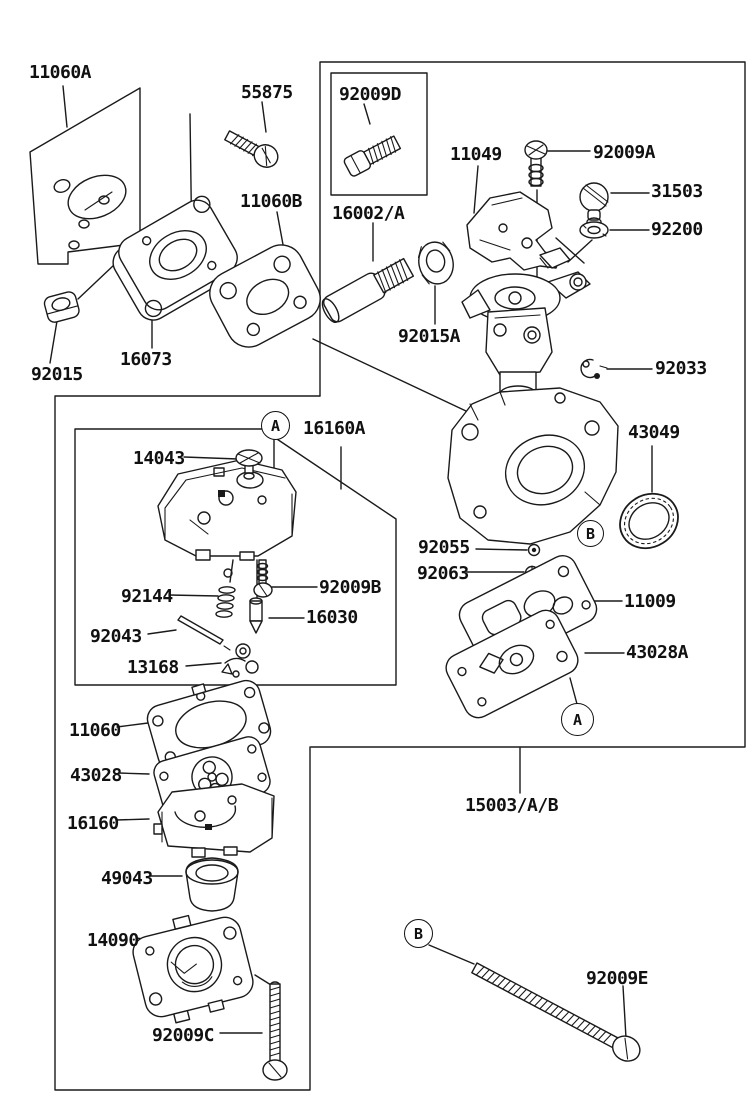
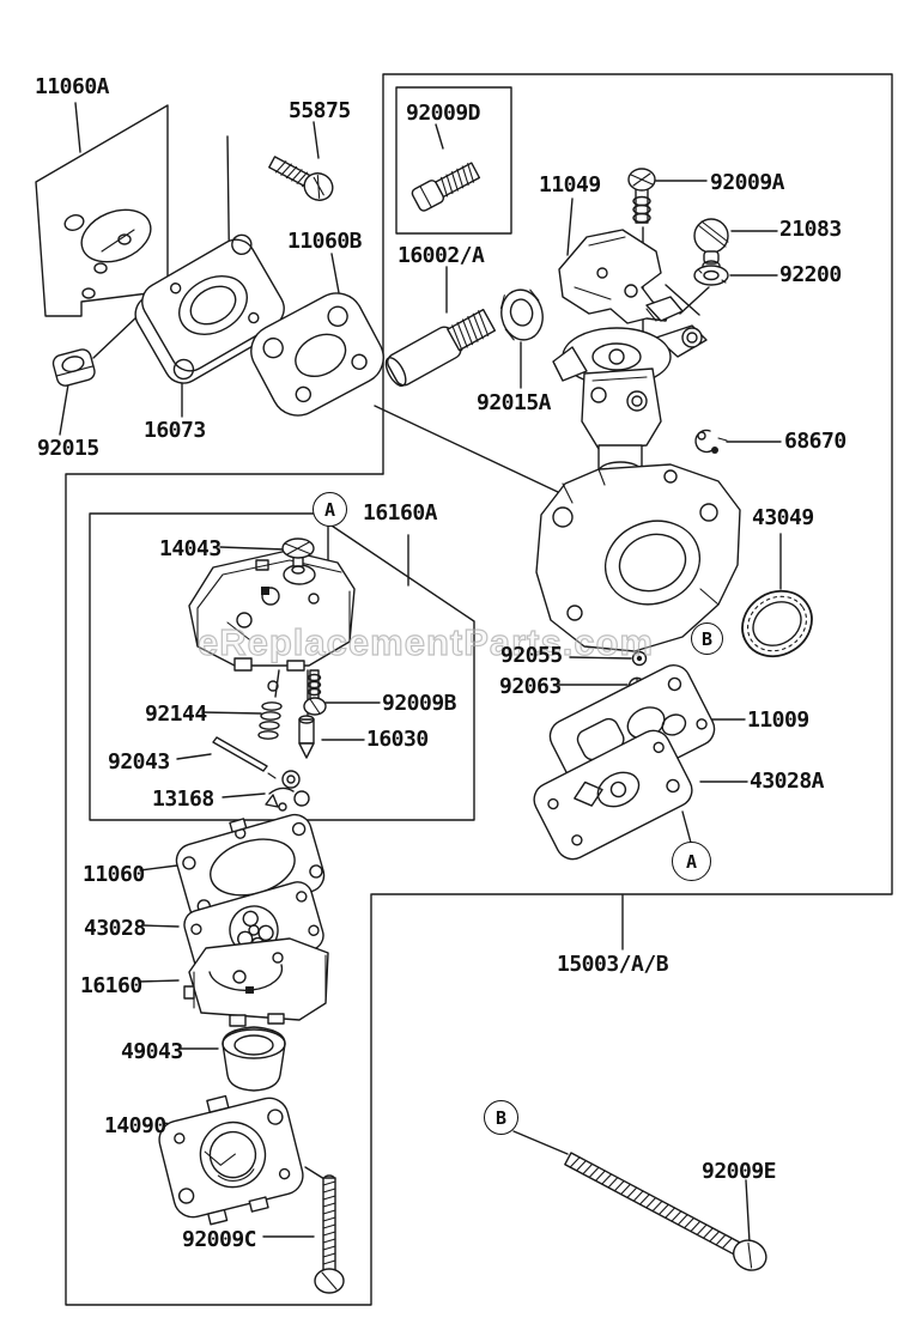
+ eReplacementParts.com
  11060A
  55875
  92009D
  11060B
  16002/A
  11049
  92009A
- 31503
+ 21083
  92200
  92015A
  16073
  92015
- 92033
+ 68670
  43049
  14043
  16160A
  92144
  92009B
  16030
  92043
  13168
  92055
  92063
  11009
  43028A
  11060
  43028
  16160
  49043
  14090
  92009C
  15003/A/B
  92009E
  A
  B
  A
  B
